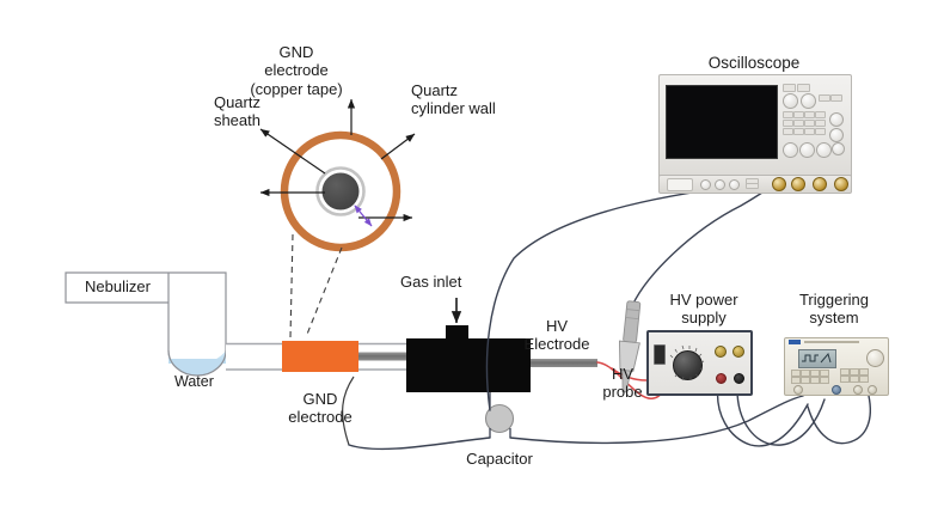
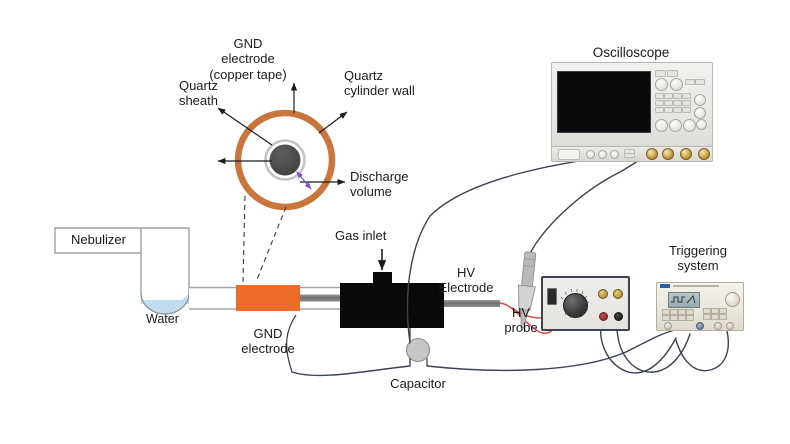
  GND
  electrode
  (copper tape)
  Quartz
  sheath
  Quartz
  cylinder wall
+ Discharge
+ volume
  Nebulizer
  Water
  Gas inlet
  GND
  electrode
  HV
  Electrode
  HV
  probe
  Capacitor
  Oscilloscope
- HV power
- supply
  Triggering
  system
